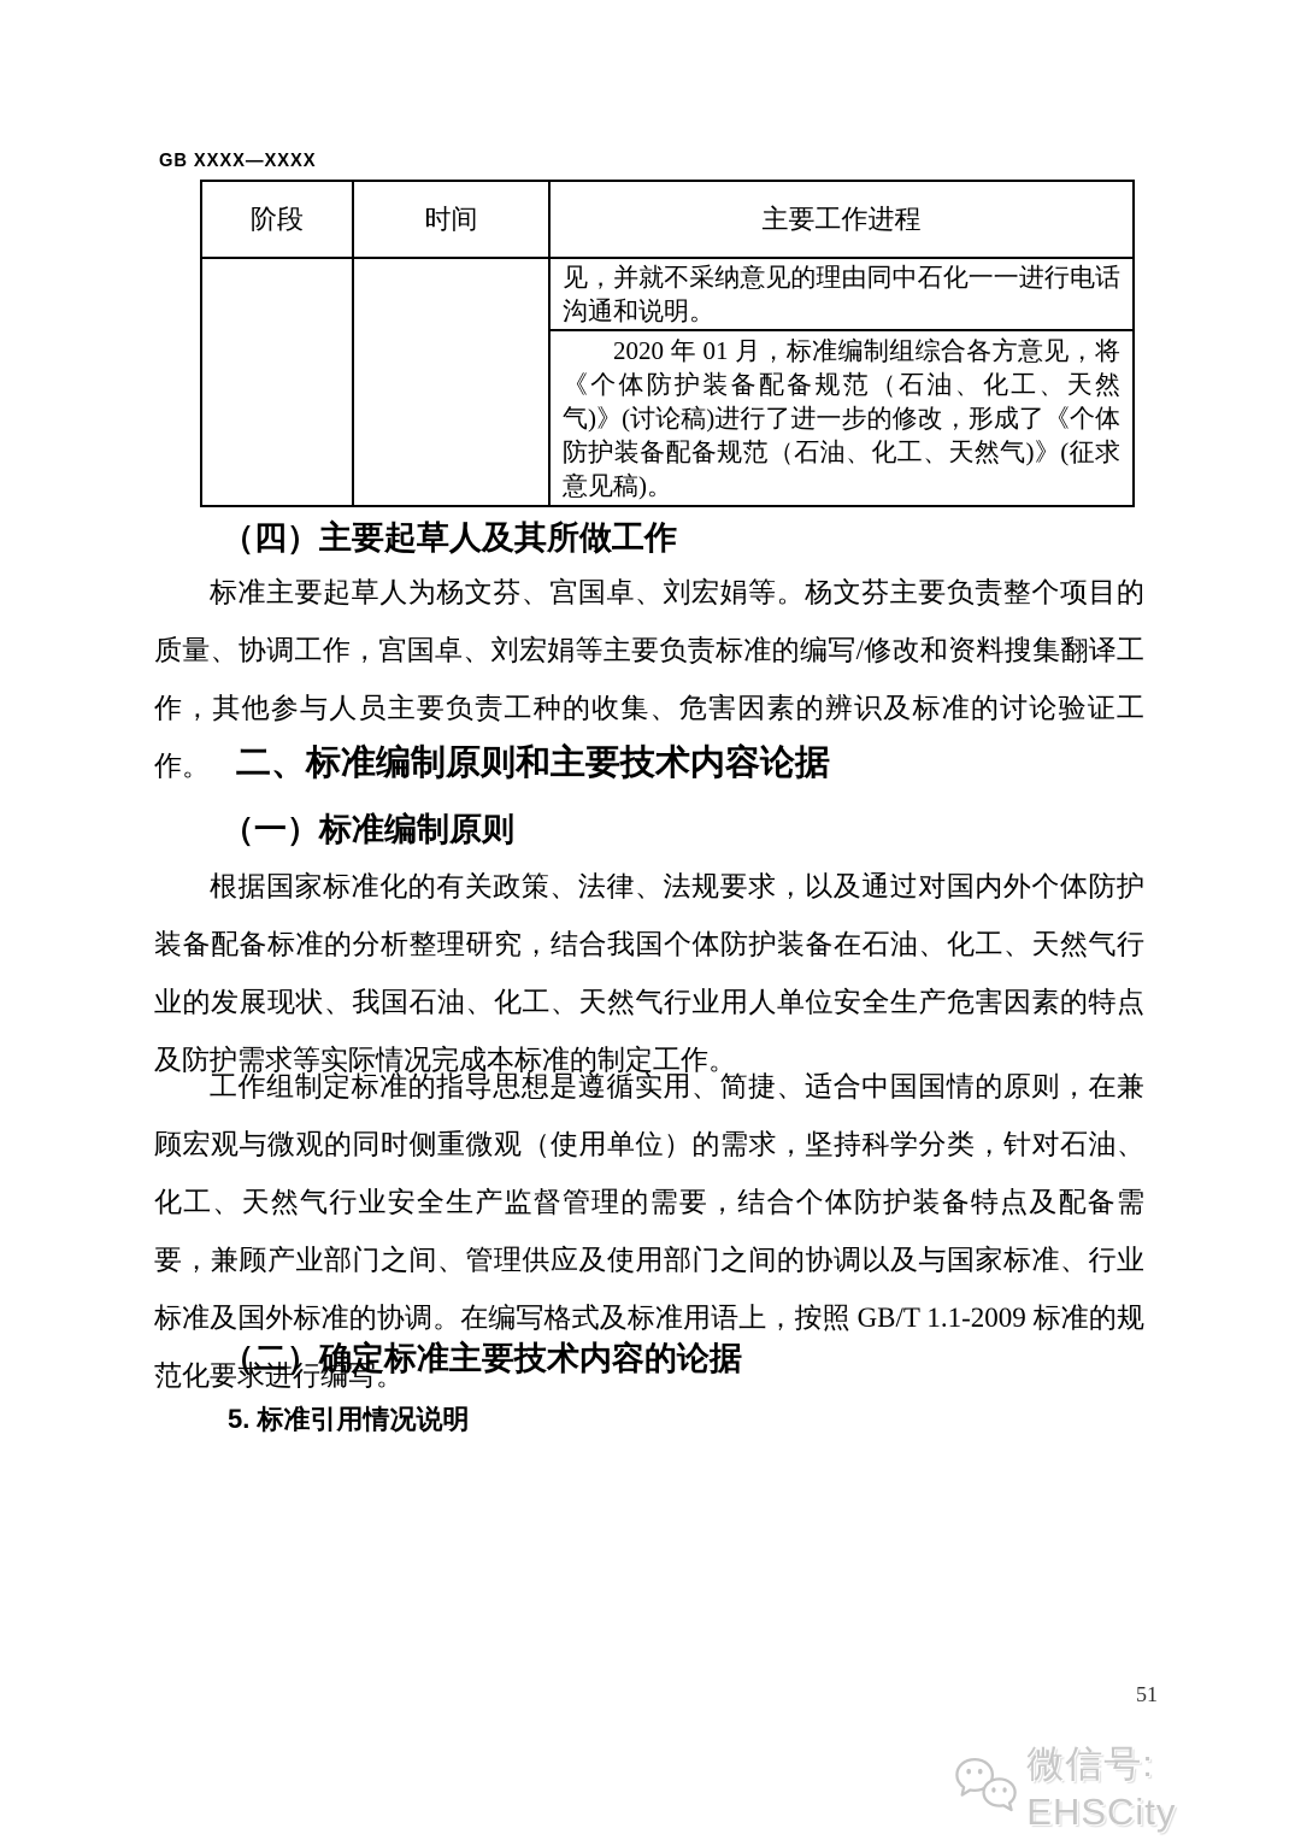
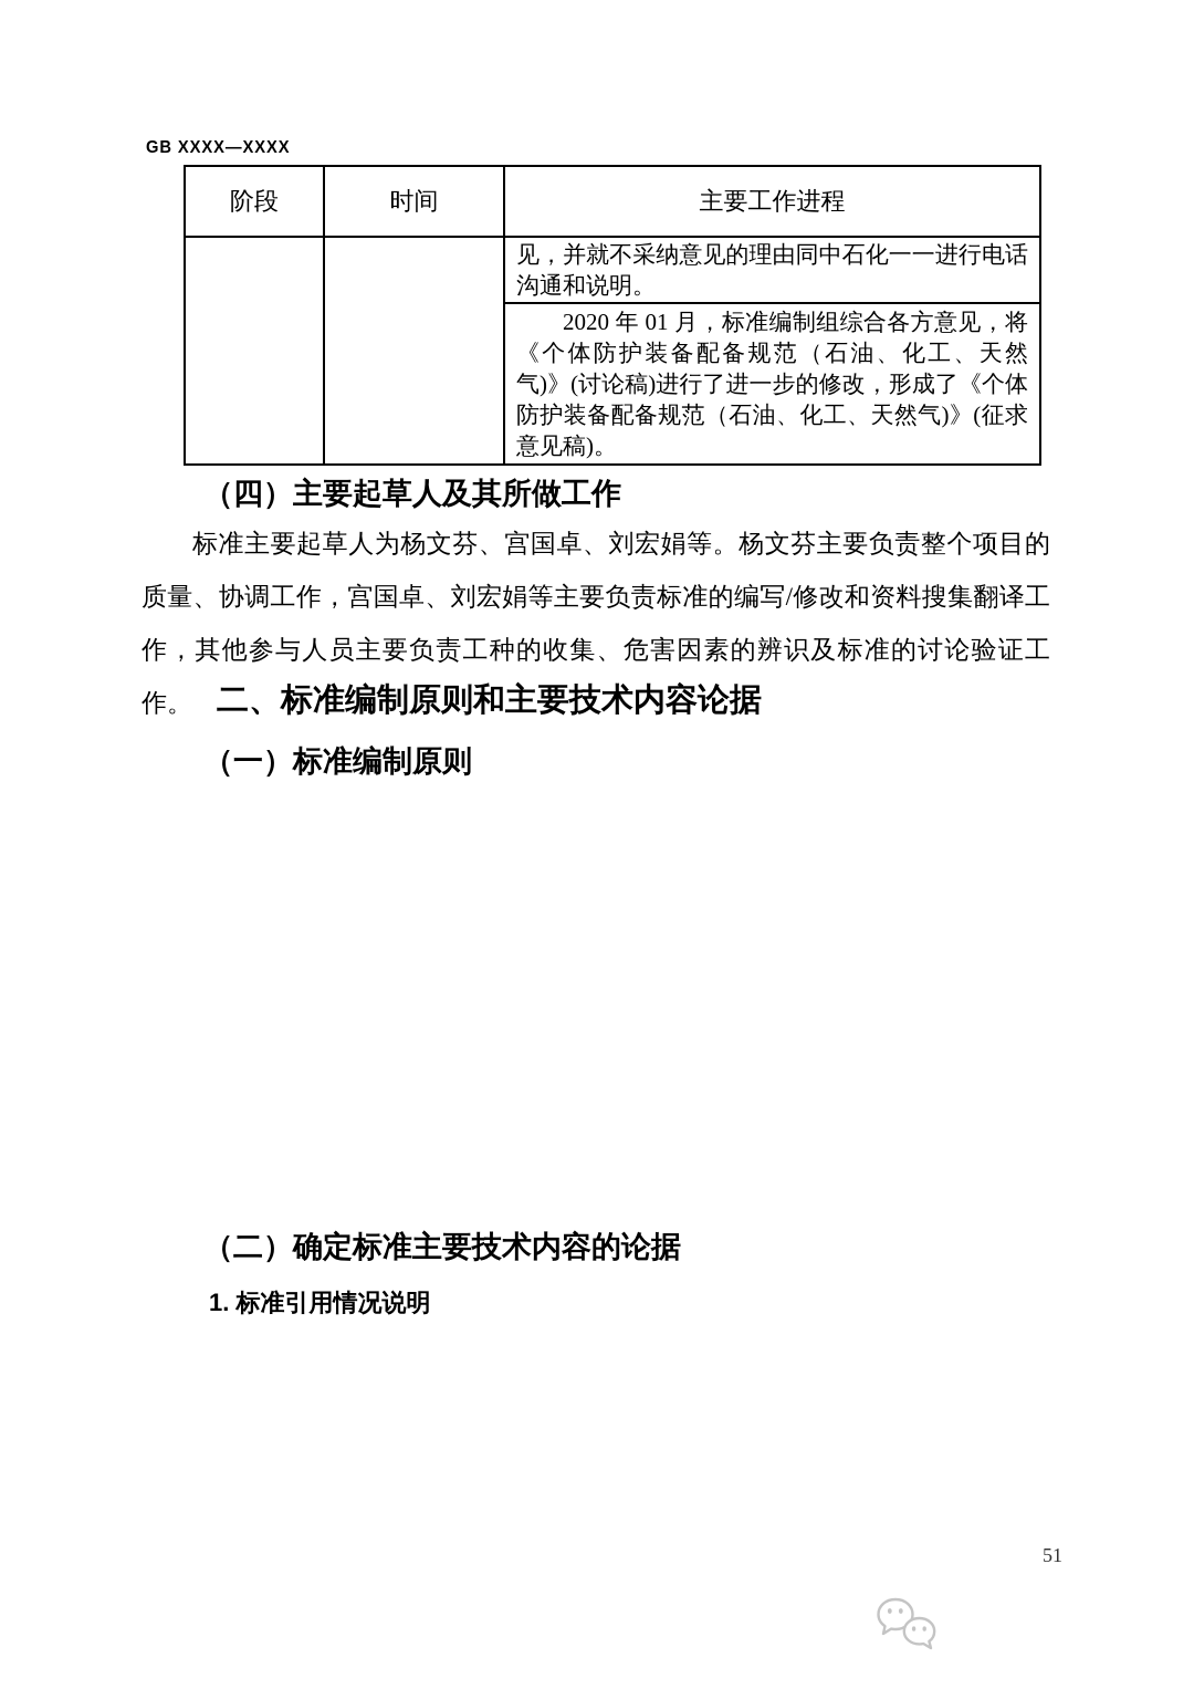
  GB XXXX—XXXX
  阶段	时间	主要工作进程
  		见，并就不采纳意见的理由同中石化一一进行电话沟通和说明。 2020 年 01 月，标准编制组综合各方意见，将《个体防护装备配备规范（石油、化工、天然气)》(讨论稿)进行了进一步的修改，形成了《个体防护装备配备规范（石油、化工、天然气)》(征求意见稿)。
  （四）主要起草人及其所做工作
  标准主要起草人为杨文芬、宫国卓、刘宏娟等。杨文芬主要负责整个项目的质量、协调工作，宫国卓、刘宏娟等主要负责标准的编写/修改和资料搜集翻译工作，其他参与人员主要负责工种的收集、危害因素的辨识及标准的讨论验证工作。
  二、标准编制原则和主要技术内容论据
  （一）标准编制原则
- 根据国家标准化的有关政策、法律、法规要求，以及通过对国内外个体防护装备配备标准的分析整理研究，结合我国个体防护装备在石油、化工、天然气行业的发展现状、我国石油、化工、天然气行业用人单位安全生产危害因素的特点及防护需求等实际情况完成本标准的制定工作。
- 工作组制定标准的指导思想是遵循实用、简捷、适合中国国情的原则，在兼顾宏观与微观的同时侧重微观（使用单位）的需求，坚持科学分类，针对石油、化工、天然气行业安全生产监督管理的需要，结合个体防护装备特点及配备需要，兼顾产业部门之间、管理供应及使用部门之间的协调以及与国家标准、行业标准及国外标准的协调。在编写格式及标准用语上，按照 GB/T 1.1-2009 标准的规范化要求进行编写。
  （二）确定标准主要技术内容的论据
- 5. 标准引用情况说明
+ 1. 标准引用情况说明
  51
- 微信号: EHSCity
